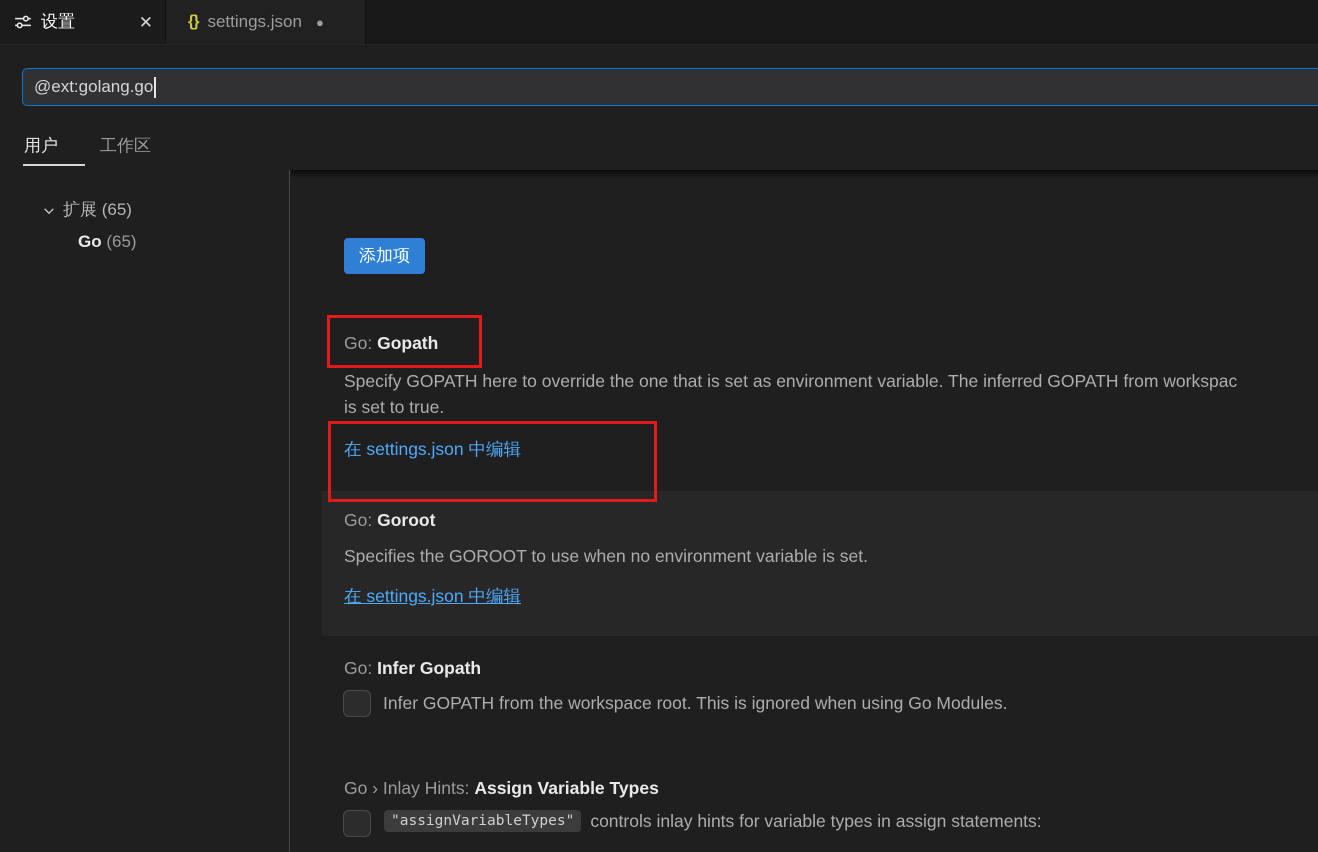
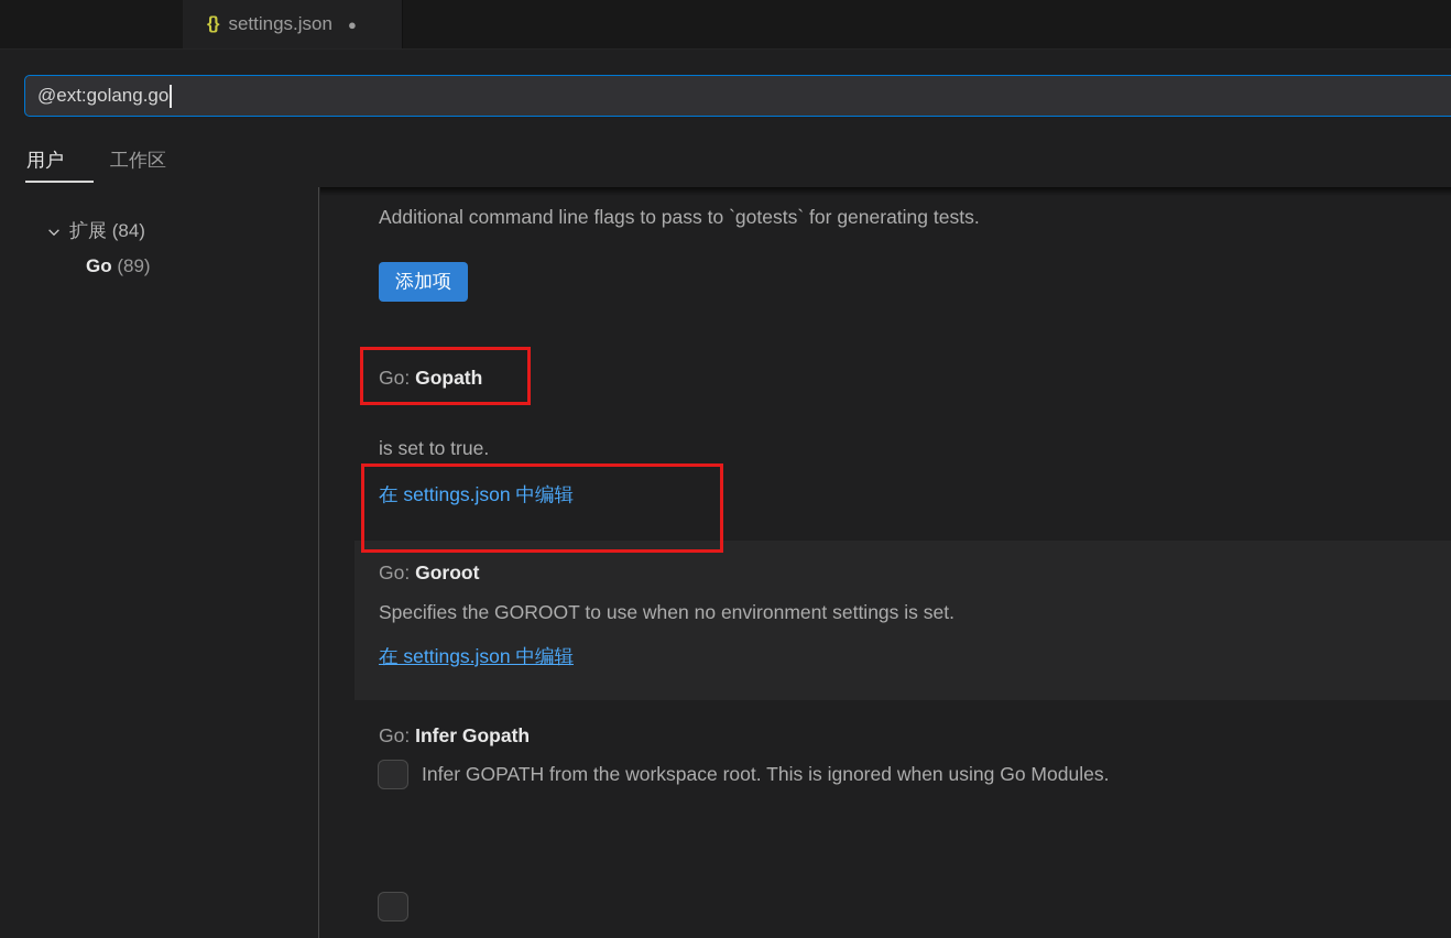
- 设置
- ✕
  {}
  settings.json
  ●
  @ext:golang.go
  用户
  工作区
- 扩展 (65)
+ 扩展 (84)
- Go (65)
+ Go (89)
+ Additional command line flags to pass to `gotests` for generating tests.
  添加项
  Go: Gopath
- Specify GOPATH here to override the one that is set as environment variable. The inferred GOPATH from workspac
  is set to true.
  在 settings.json 中编辑
  Go: Goroot
- Specifies the GOROOT to use when no environment variable is set.
+ Specifies the GOROOT to use when no environment settings is set.
  在 settings.json 中编辑
  Go: Infer Gopath
  Infer GOPATH from the workspace root. This is ignored when using Go Modules.
- Go › Inlay Hints: Assign Variable Types
- "assignVariableTypes"
- controls inlay hints for variable types in assign statements:
